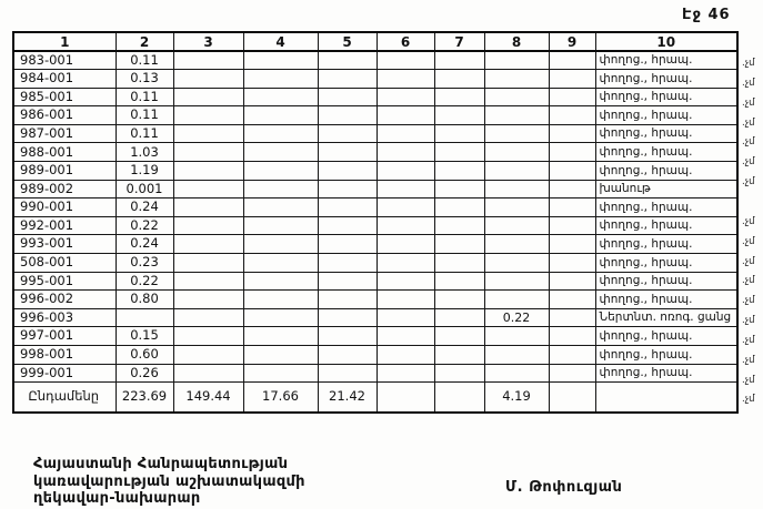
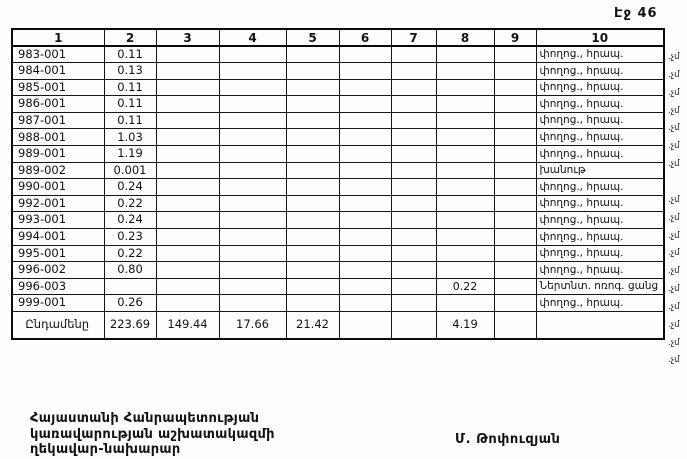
  Էջ 46
  1	2	3	4	5	6	7	8	9	10
  983-001	0.11								փողոց., հրապ.
  984-001	0.13								փողոց., հրապ.
  985-001	0.11								փողոց., հրապ.
  986-001	0.11								փողոց., հրապ.
  987-001	0.11								փողոց., հրապ.
  988-001	1.03								փողոց., հրապ.
  989-001	1.19								փողոց., հրապ.
  989-002	0.001								խանութ
  990-001	0.24								փողոց., հրապ.
  992-001	0.22								փողոց., հրապ.
  993-001	0.24								փողոց., հրապ.
- 508-001	0.23								փողոց., հրապ.
+ 994-001	0.23								փողոց., հրապ.
  995-001	0.22								փողոց., հրապ.
  996-002	0.80								փողոց., հրապ.
  996-003							0.22		Ներտնտ. ոռոգ. ցանց
- 997-001	0.15								փողոց., հրապ.
- 998-001	0.60								փողոց., հրապ.
  999-001	0.26								փողոց., հրապ.
  Ընդամենը	223.69	149.44	17.66	21.42			4.19
  .չմ
  .չմ
  .չմ
  .չմ
  .չմ
  .չմ
  .չմ
  .չմ
  .չմ
  .չմ
  .չմ
  .չմ
  .չմ
  .չմ
  .չմ
  .չմ
  .չմ
  Հայաստանի Հանրապետության
  կառավարության աշխատակազմի
  ղեկավար-նախարար
  Մ. Թոփուզյան
